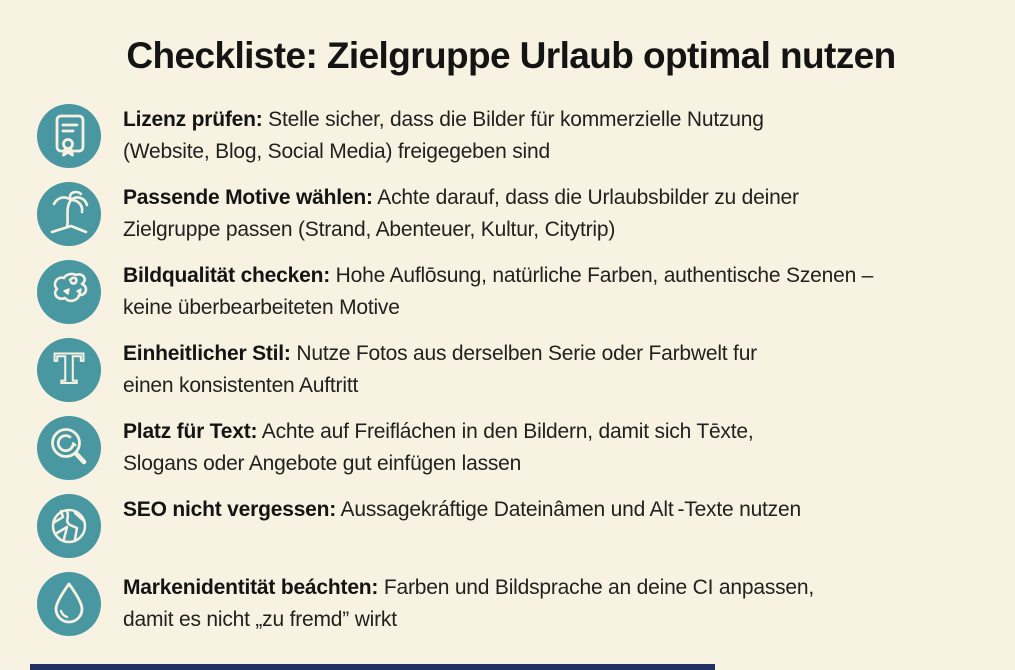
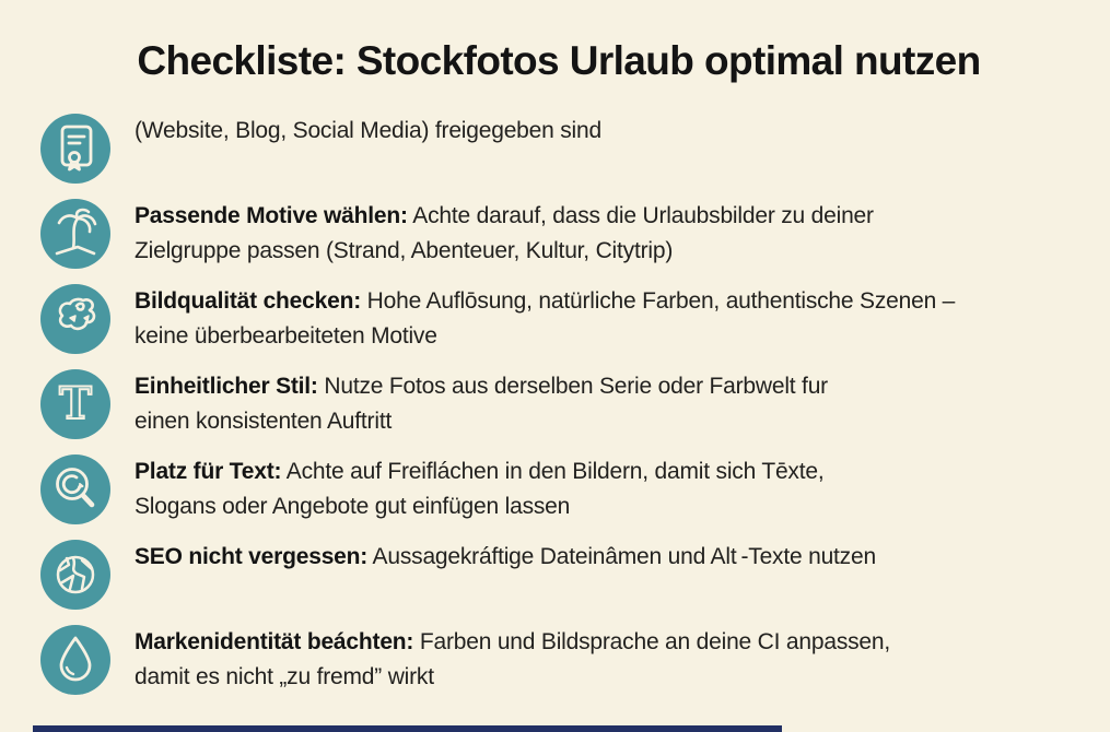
- Checkliste: Zielgruppe Urlaub optimal nutzen
+ Checkliste: Stockfotos Urlaub optimal nutzen
- Lizenz prüfen: Stelle sicher, dass die Bilder für kommerzielle Nutzung
  (Website, Blog, Social Media) freigegeben sind
  Passende Motive wählen: Achte darauf, dass die Urlaubsbilder zu deiner
  Zielgruppe passen (Strand, Abenteuer, Kultur, Citytrip)
  Bildqualität checken: Hohe Auflōsung, natürliche Farben, authentische Szenen –
  keine überbearbeiteten Motive
  T
  Einheitlicher Stil: Nutze Fotos aus derselben Serie oder Farbwelt fur
  einen konsistenten Auftritt
  Platz für Text: Achte auf Freifláchen in den Bildern, damit sich Tēxte,
  Slogans oder Angebote gut einfügen lassen
  SEO nicht vergessen: Aussagekráftige Dateinâmen und Alt -Texte nutzen
  Markenidentität beáchten: Farben und Bildsprache an deine CI anpassen,
  damit es nicht „zu fremd” wirkt
